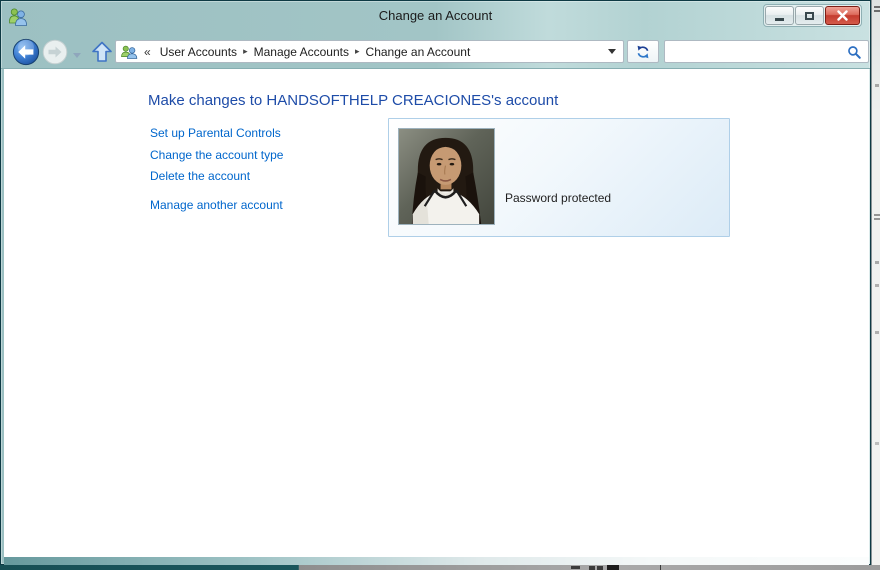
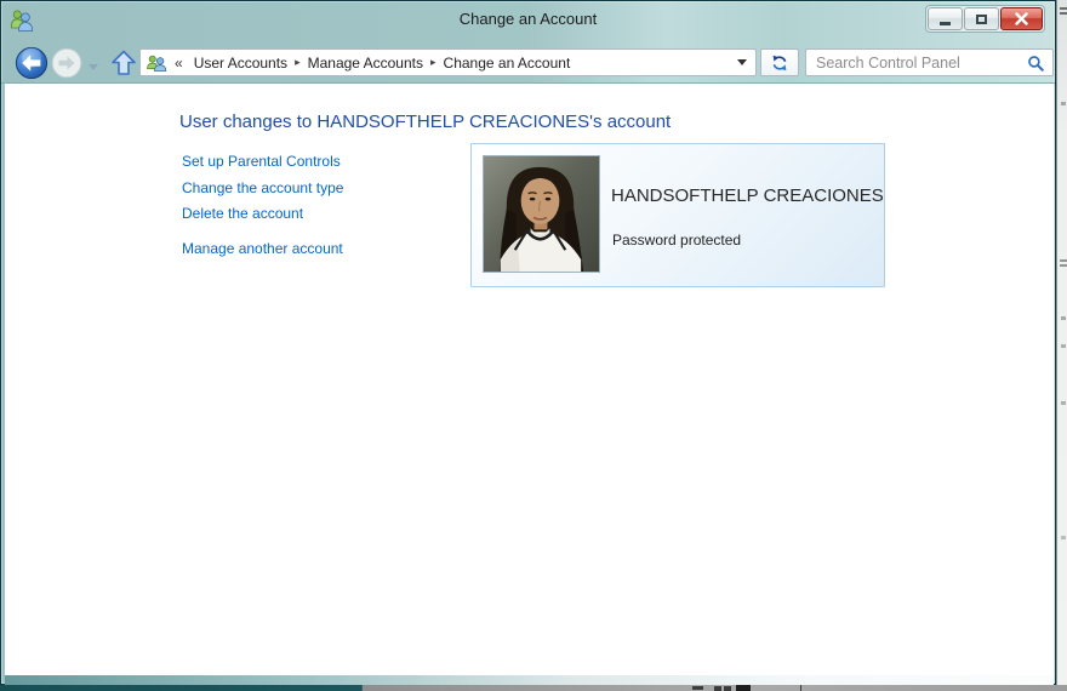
  Change an Account
  «
  User Accounts
  ▸
  Manage Accounts
  ▸
  Change an Account
+ Search Control Panel
- Make changes to HANDSOFTHELP CREACIONES's account
+ User changes to HANDSOFTHELP CREACIONES's account
  Set up Parental Controls
  Change the account type
  Delete the account
  Manage another account
+ HANDSOFTHELP CREACIONES
  Password protected
